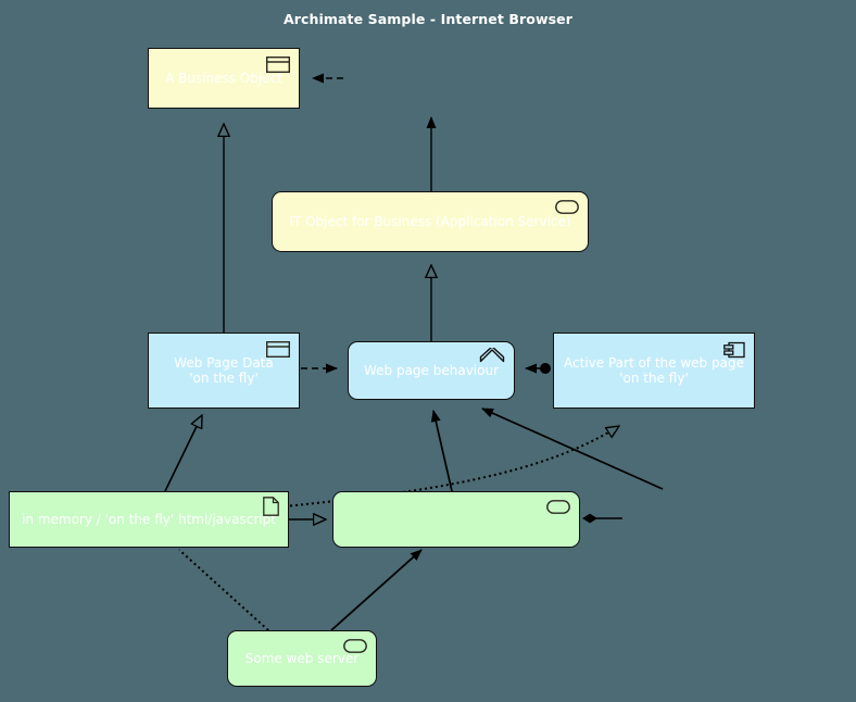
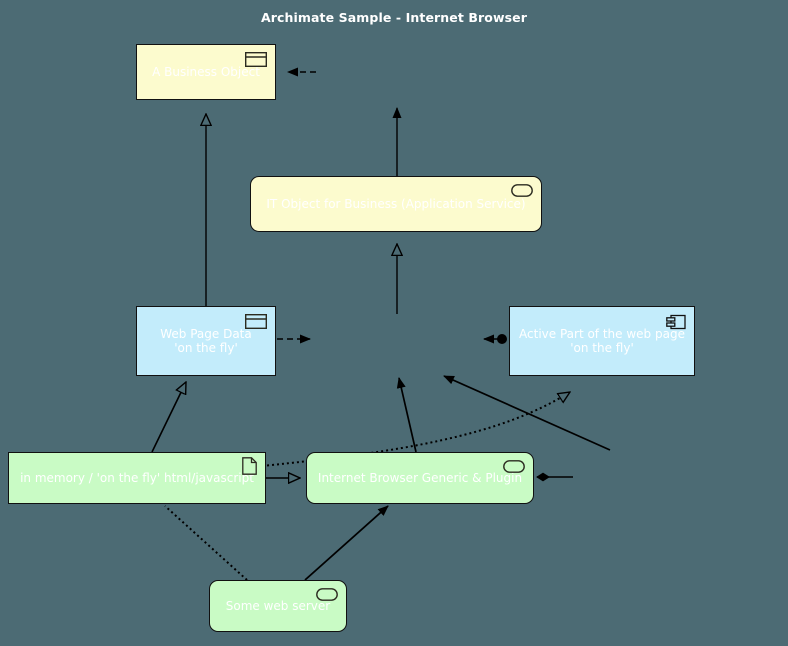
  Archimate Sample - Internet Browser
  A Business Object
  IT Object for Business (Application Service)
  Web Page Data
  'on the fly'
- Web page behaviour
  Active Part of the web page
  'on the fly'
  in memory / 'on the fly' html/javascript
+ Internet Browser Generic & Plugin
  Some web server
